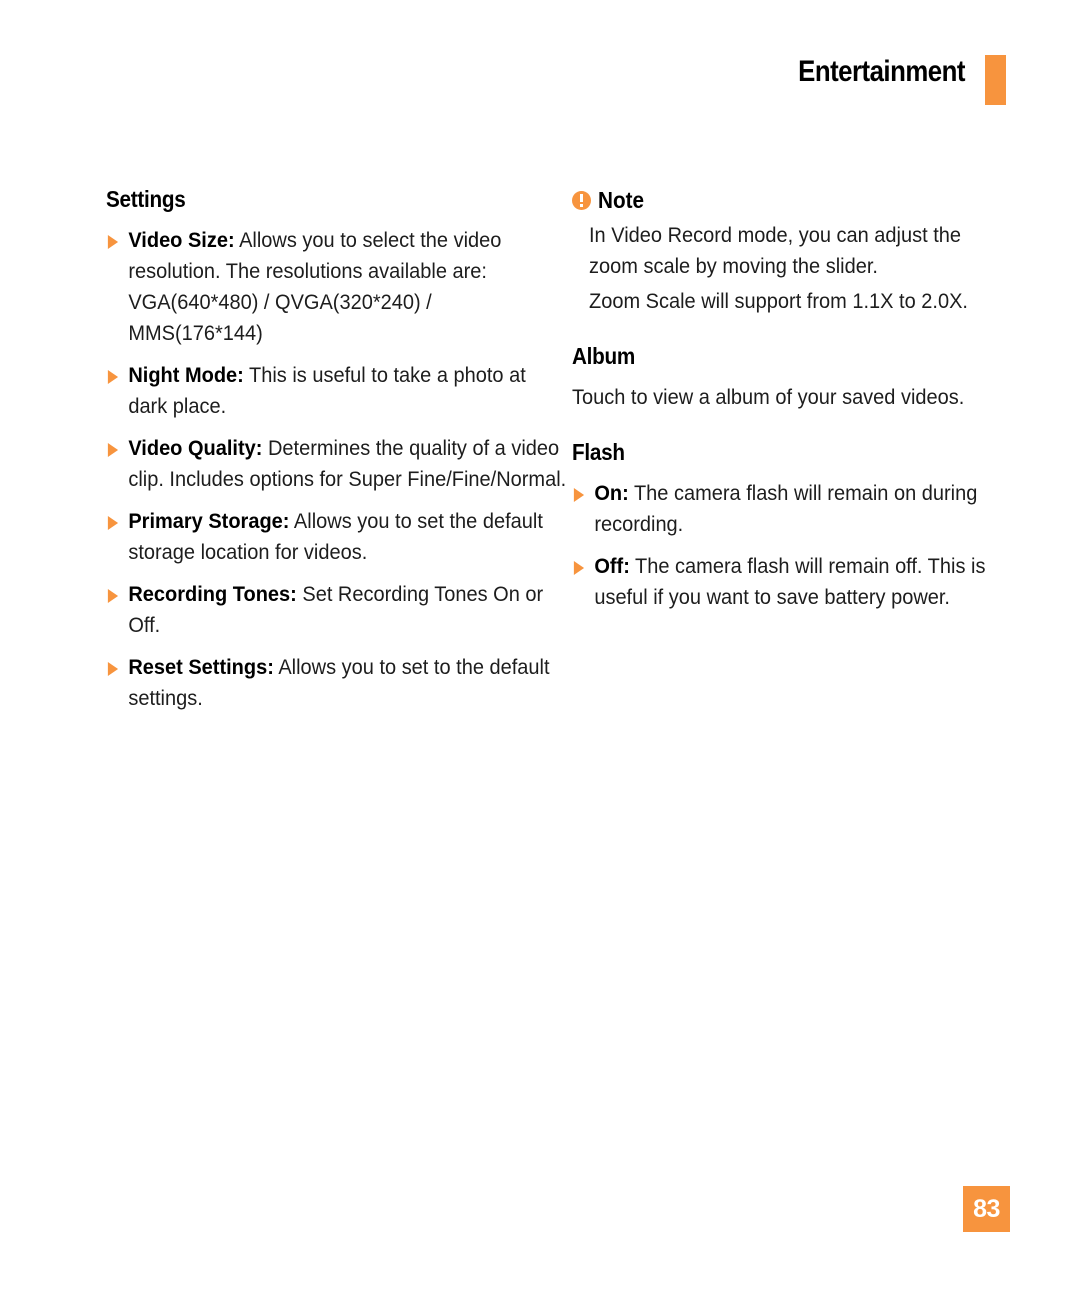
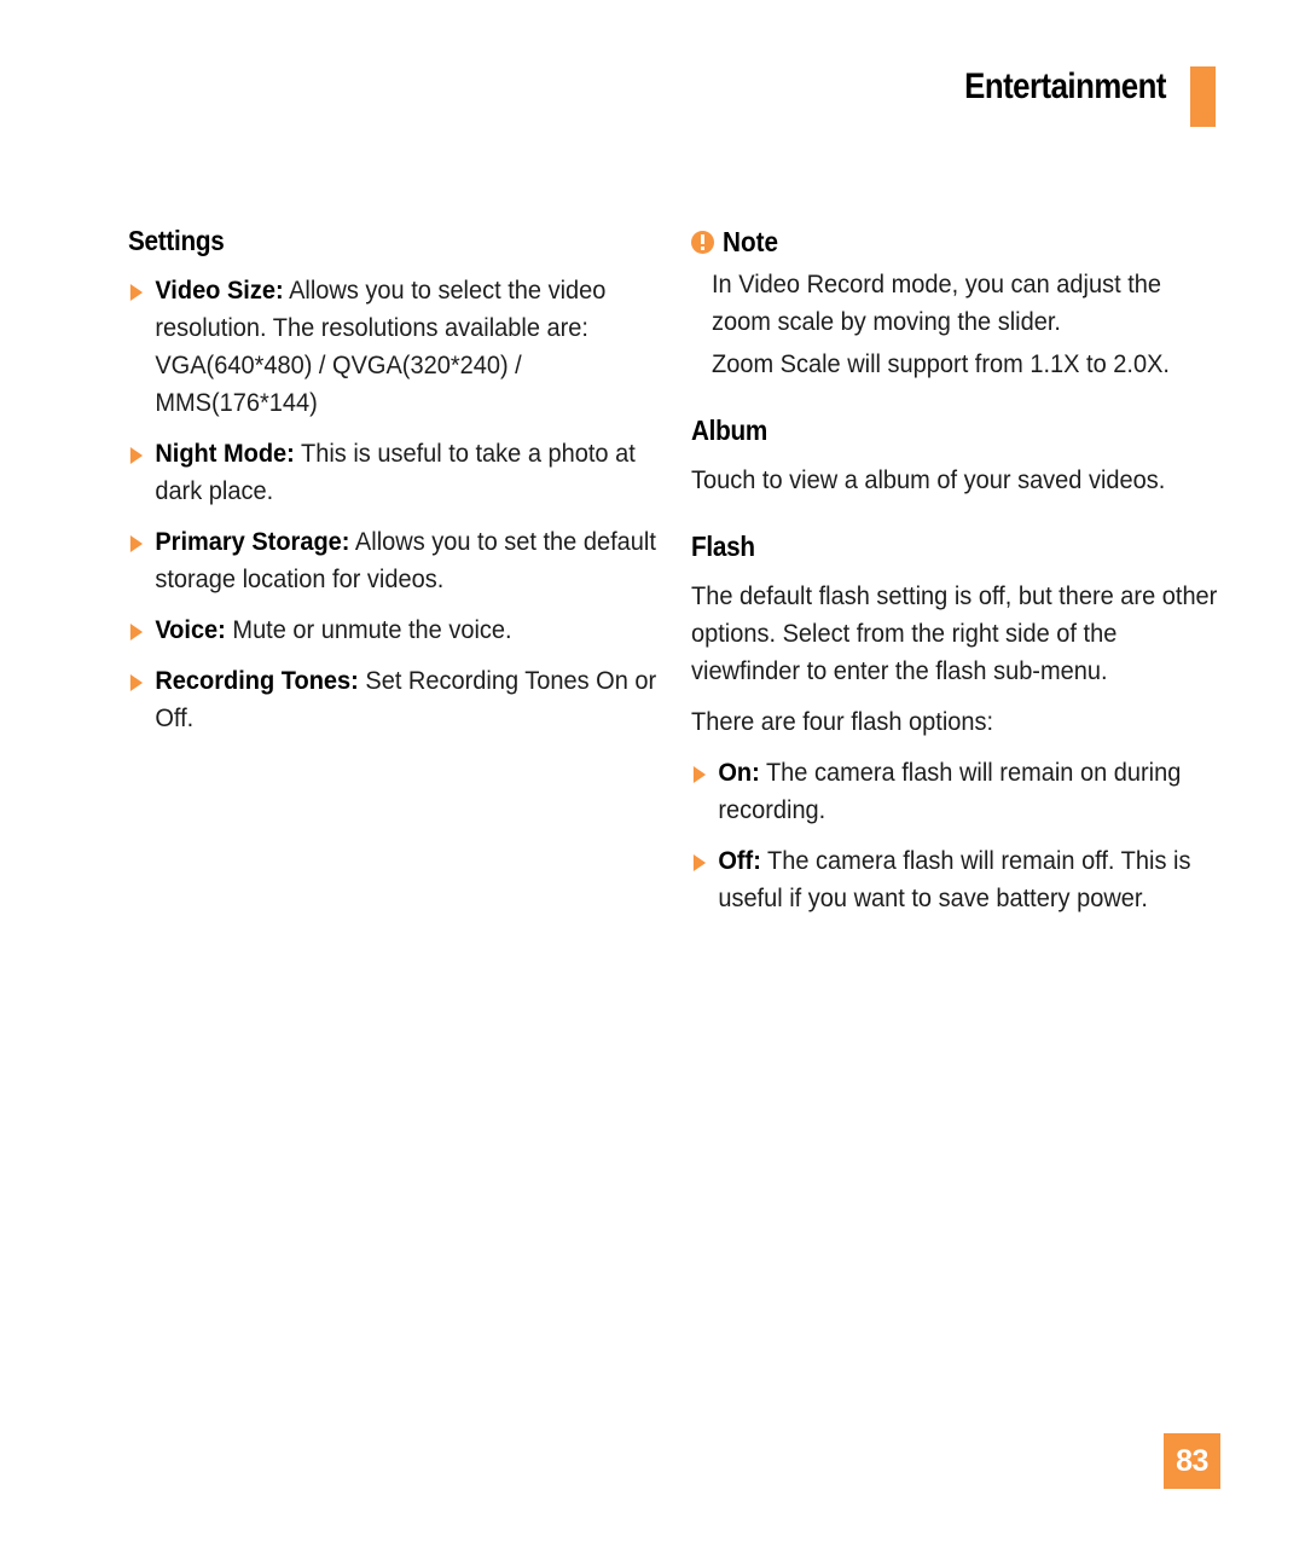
  Entertainment
  Settings
  Video Size: Allows you to select the video resolution. The resolutions available are: VGA(640*480) / QVGA(320*240) / MMS(176*144)
  Night Mode: This is useful to take a photo at dark place.
- Video Quality: Determines the quality of a video clip. Includes options for Super Fine/Fine/Normal.
  Primary Storage: Allows you to set the default storage location for videos.
+ Voice: Mute or unmute the voice.
  Recording Tones: Set Recording Tones On or Off.
- Reset Settings: Allows you to set to the default settings.
  Note
  In Video Record mode, you can adjust the zoom scale by moving the slider.
  Zoom Scale will support from 1.1X to 2.0X.
  Album
  Touch to view a album of your saved videos.
  Flash
+ The default flash setting is off, but there are other options. Select from the right side of the viewfinder to enter the flash sub-menu.
+ There are four flash options:
  On: The camera flash will remain on during recording.
  Off: The camera flash will remain off. This is useful if you want to save battery power.
  83
